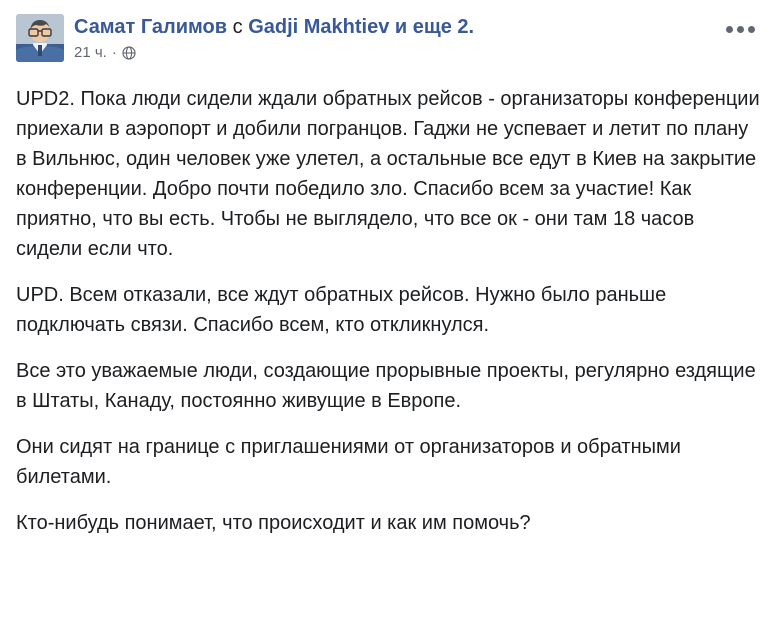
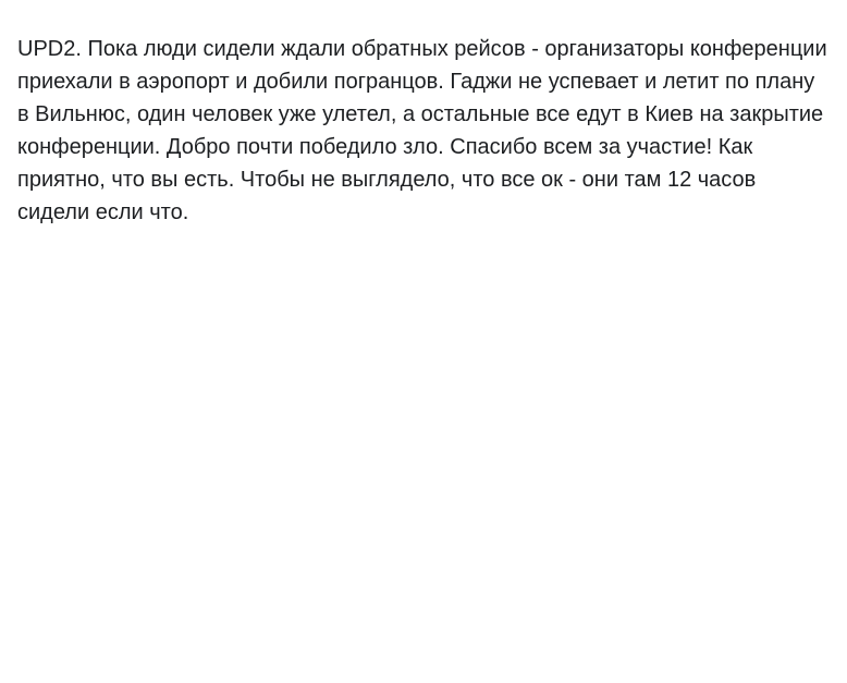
- Самат Галимов с Gadji Makhtiev и еще 2.
- 21 ч.
- ·
- UPD2. Пока люди сидели ждали обратных рейсов - организаторы конференции приехали в аэропорт и добили погранцов. Гаджи не успевает и летит по плану в Вильнюс, один человек уже улетел, а остальные все едут в Киев на закрытие конференции. Добро почти победило зло. Спасибо всем за участие! Как приятно, что вы есть. Чтобы не выглядело, что все ок - они там 18 часов сидели если что.
+ UPD2. Пока люди сидели ждали обратных рейсов - организаторы конференции приехали в аэропорт и добили погранцов. Гаджи не успевает и летит по плану в Вильнюс, один человек уже улетел, а остальные все едут в Киев на закрытие конференции. Добро почти победило зло. Спасибо всем за участие! Как приятно, что вы есть. Чтобы не выглядело, что все ок - они там 12 часов сидели если что.
- UPD. Всем отказали, все ждут обратных рейсов. Нужно было раньше подключать связи. Спасибо всем, кто откликнулся.
- Все это уважаемые люди, создающие прорывные проекты, регулярно ездящие в Штаты, Канаду, постоянно живущие в Европе.
- Они сидят на границе с приглашениями от организаторов и обратными билетами.
- Кто-нибудь понимает, что происходит и как им помочь?
